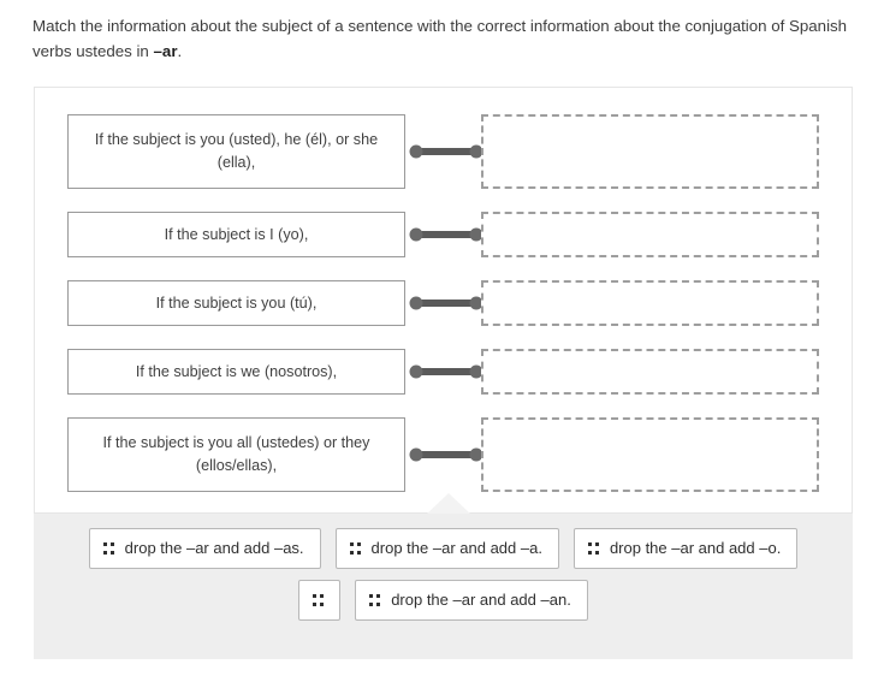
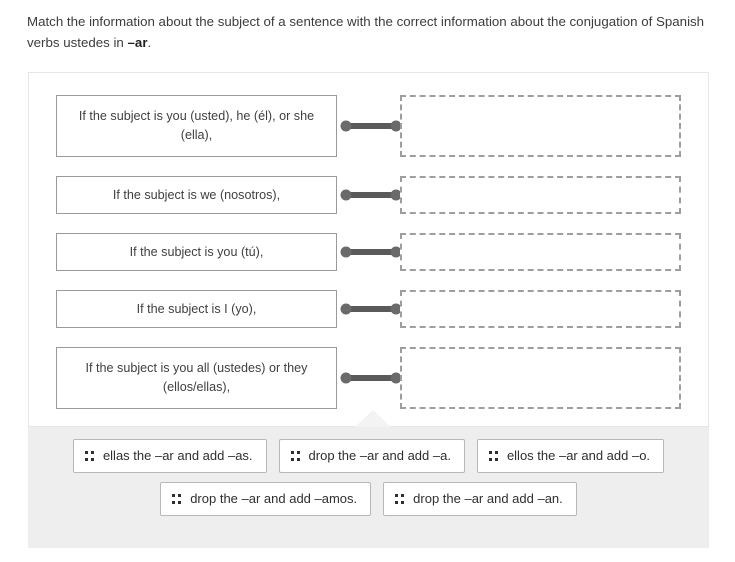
  Match the information about the subject of a sentence with the correct information about the conjugation of Spanish verbs ustedes in –ar.
  If the subject is you (usted), he (él), or she (ella),
- If the subject is I (yo),
+ If the subject is we (nosotros),
  If the subject is you (tú),
- If the subject is we (nosotros),
+ If the subject is I (yo),
  If the subject is you all (ustedes) or they (ellos/ellas),
- drop the –ar and add –as.
+ ellas the –ar and add –as.
  drop the –ar and add –a.
- drop the –ar and add –o.
+ ellos the –ar and add –o.
+ drop the –ar and add –amos.
  drop the –ar and add –an.
